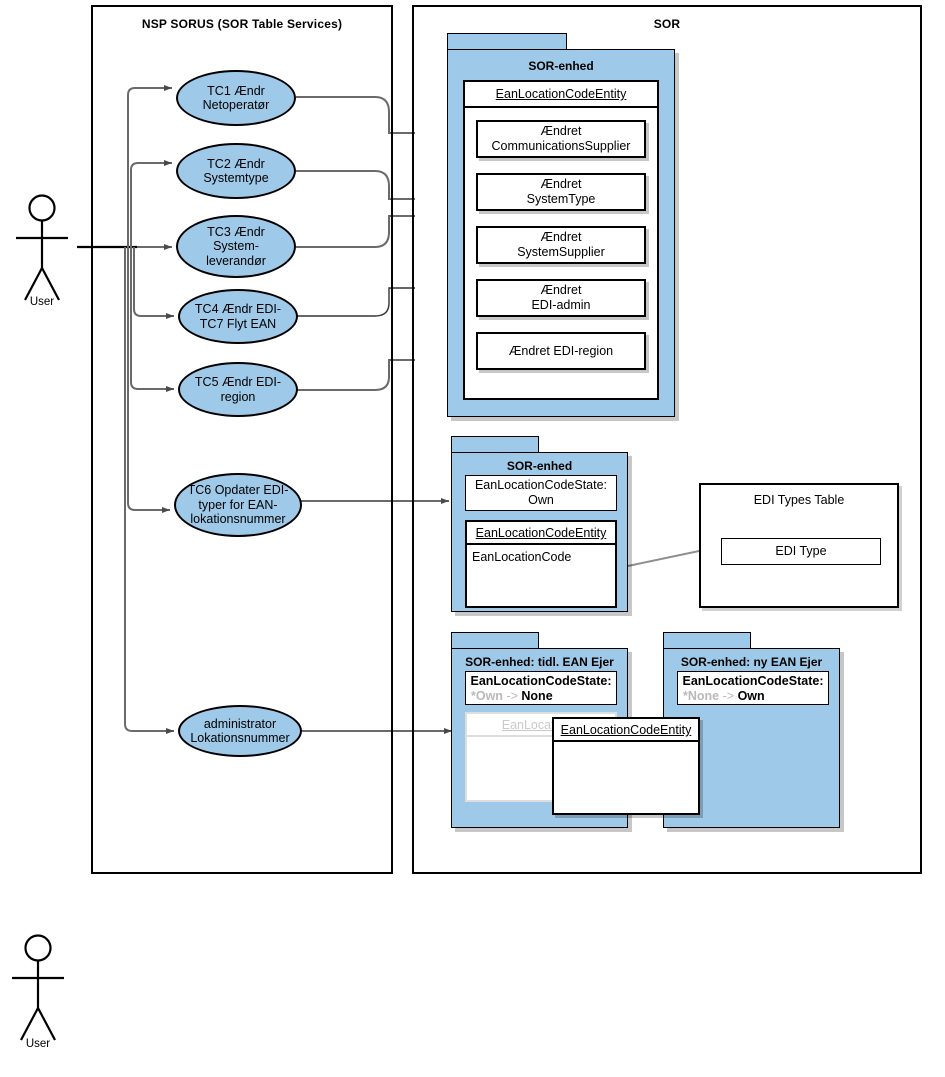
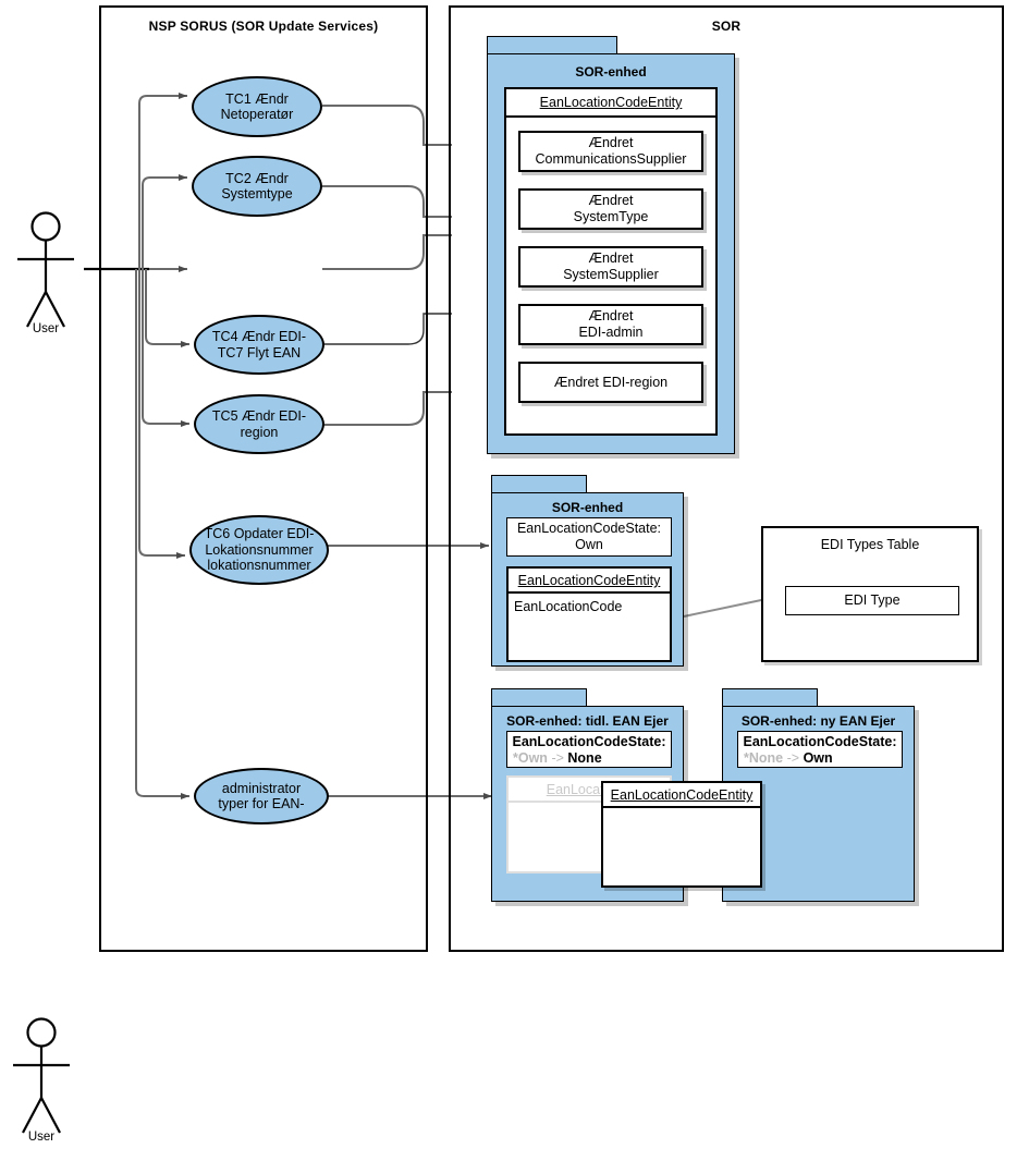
- NSP SORUS (SOR Table Services)
+ NSP SORUS (SOR Update Services)
  SOR
  User
  User
  TC1 Ændr
  Netoperatør
  TC2 Ændr
  Systemtype
- TC3 Ændr
- System-
- leverandør
  TC4 Ændr EDI-
  TC7 Flyt EAN
  TC5 Ændr EDI-
  region
  TC6 Opdater EDI-
- typer for EAN-
+ Lokationsnummer
  lokationsnummer
  administrator
- Lokationsnummer
+ typer for EAN-
  SOR-enhed
  EanLocationCodeEntity
  Ændret
  CommunicationsSupplier
  Ændret
  SystemType
  Ændret
  SystemSupplier
  Ændret
  EDI-admin
  Ændret EDI-region
  SOR-enhed
  EanLocationCodeState:
  Own
  EanLocationCodeEntity
  EanLocationCode
  EDI Types Table
  EDI Type
  SOR-enhed: tidl. EAN Ejer
  EanLocationCodeState:
  *Own -> None
  SOR-enhed: ny EAN Ejer
  EanLocationCodeState:
  *None -> Own
  EanLocationCodeEntity
